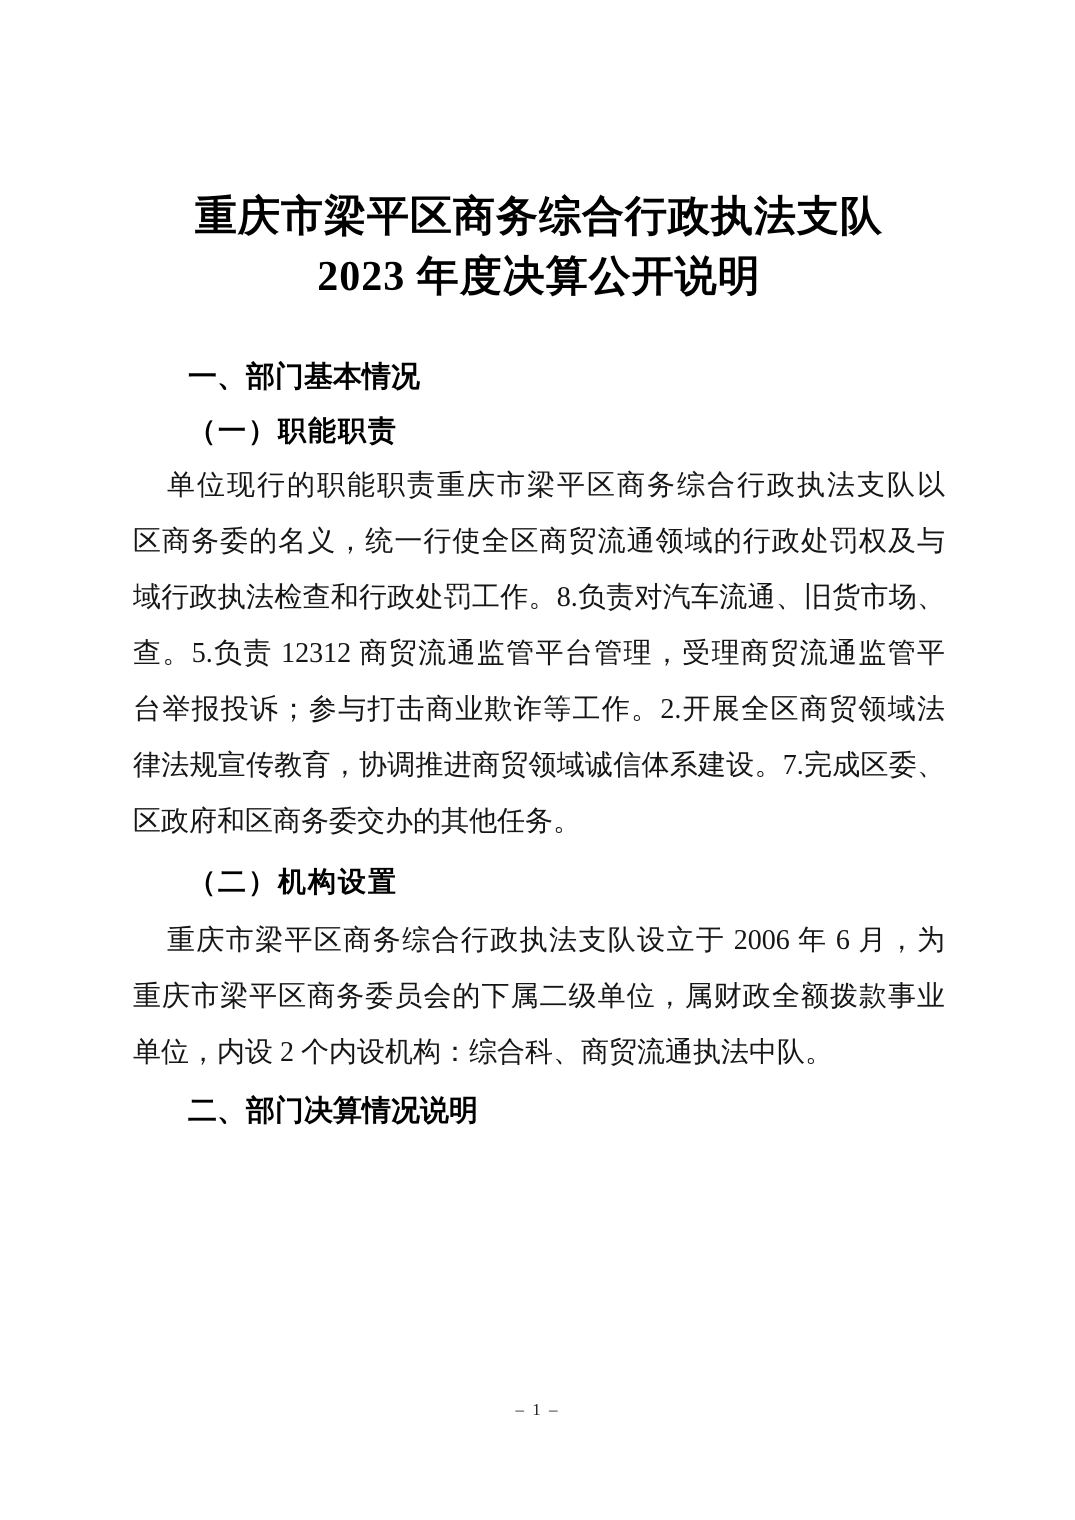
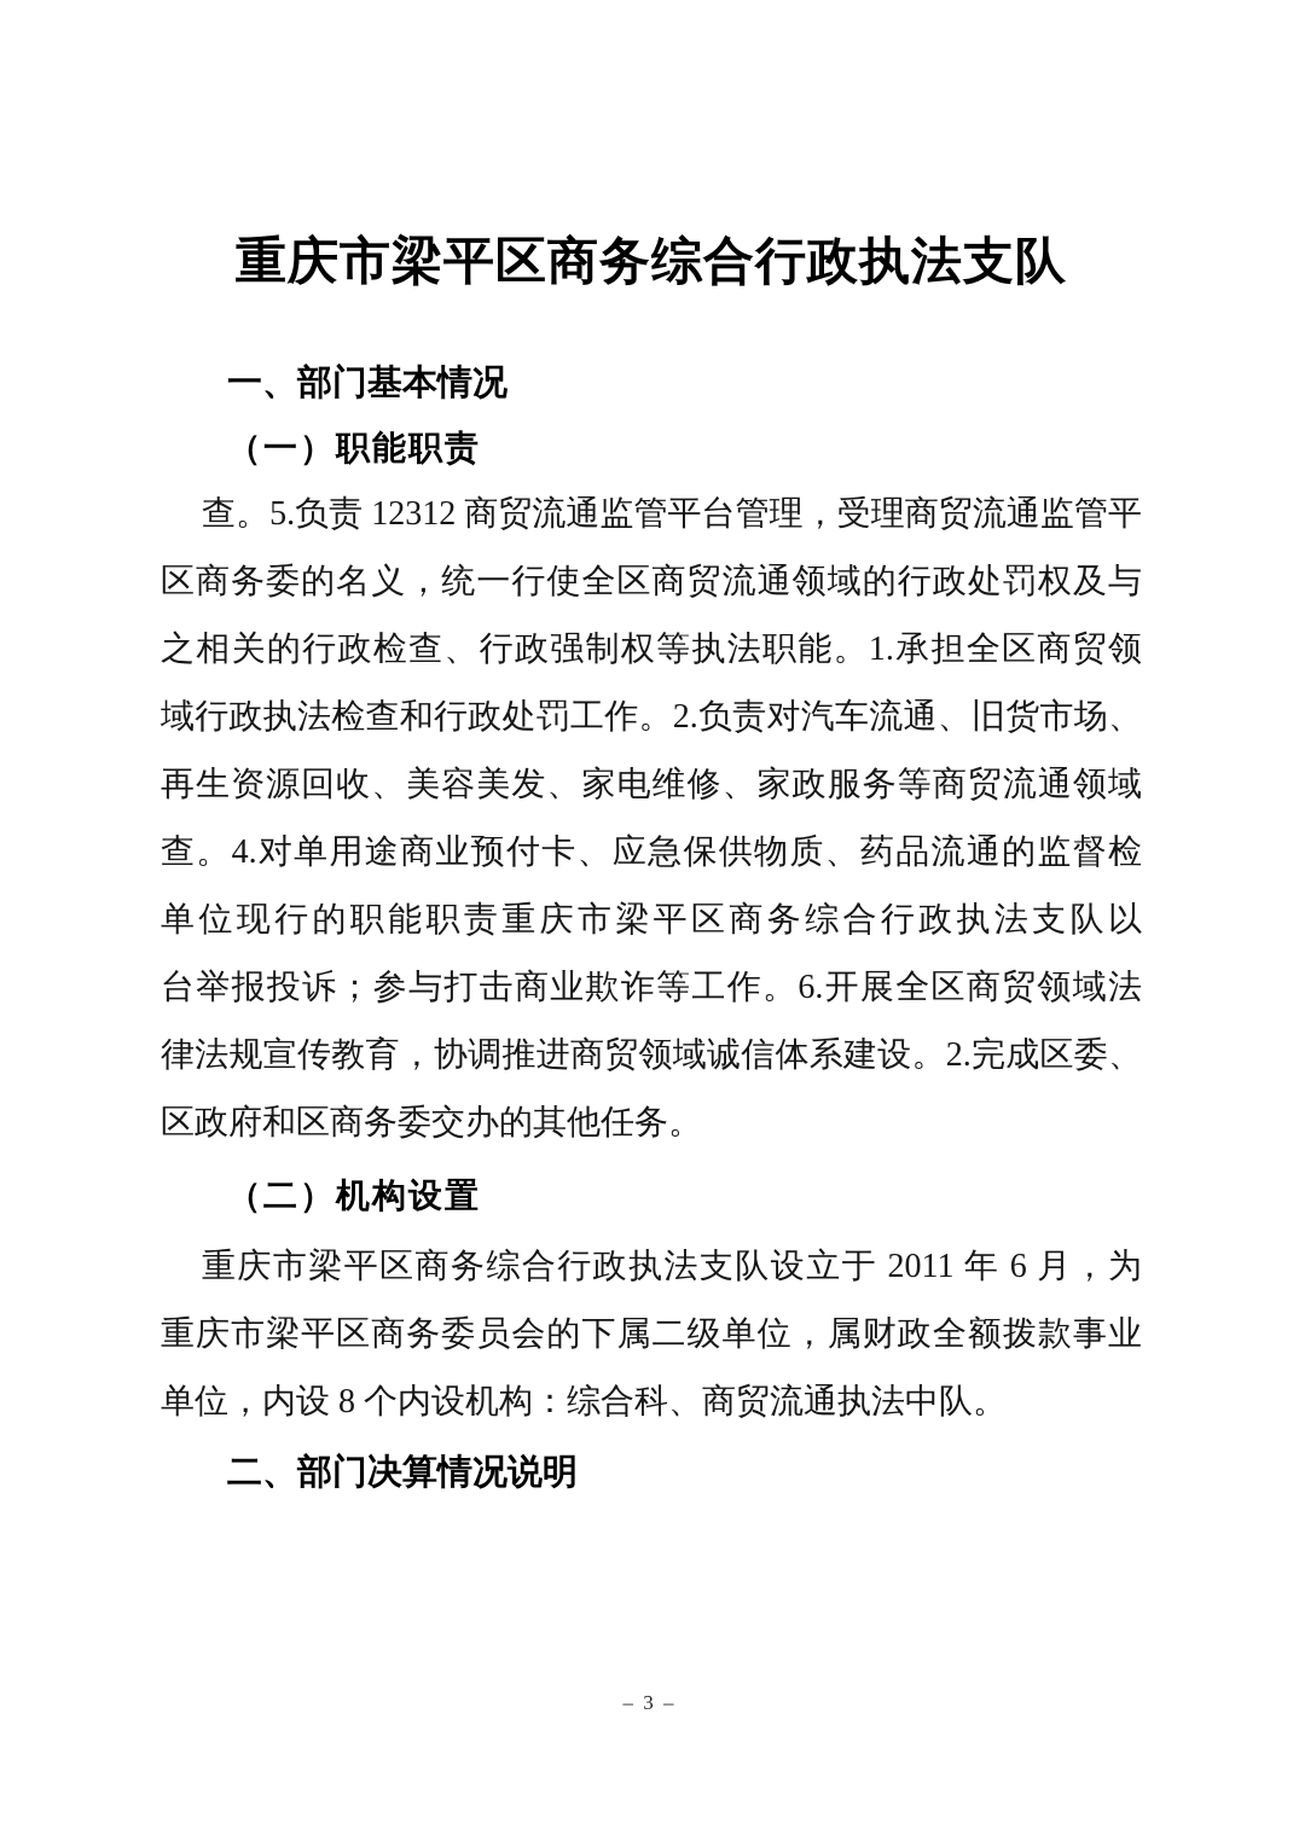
  重庆市梁平区商务综合行政执法支队
- 2023 年度决算公开说明
  一、部门基本情况
  （一）职能职责
- 单位现行的职能职责重庆市梁平区商务综合行政执法支队以
+ 查。5.负责 12312 商贸流通监管平台管理，受理商贸流通监管平
  区商务委的名义，统一行使全区商贸流通领域的行政处罚权及与
+ 之相关的行政检查、行政强制权等执法职能。1.承担全区商贸领
- 域行政执法检查和行政处罚工作。8.负责对汽车流通、旧货市场、
+ 域行政执法检查和行政处罚工作。2.负责对汽车流通、旧货市场、
+ 再生资源回收、美容美发、家电维修、家政服务等商贸流通领域
+ 查。4.对单用途商业预付卡、应急保供物质、药品流通的监督检
- 查。5.负责 12312 商贸流通监管平台管理，受理商贸流通监管平
+ 单位现行的职能职责重庆市梁平区商务综合行政执法支队以
- 台举报投诉；参与打击商业欺诈等工作。2.开展全区商贸领域法
+ 台举报投诉；参与打击商业欺诈等工作。6.开展全区商贸领域法
- 律法规宣传教育，协调推进商贸领域诚信体系建设。7.完成区委、
+ 律法规宣传教育，协调推进商贸领域诚信体系建设。2.完成区委、
  区政府和区商务委交办的其他任务。
  （二）机构设置
- 重庆市梁平区商务综合行政执法支队设立于 2006 年 6 月，为
+ 重庆市梁平区商务综合行政执法支队设立于 2011 年 6 月，为
  重庆市梁平区商务委员会的下属二级单位，属财政全额拨款事业
- 单位，内设 2 个内设机构：综合科、商贸流通执法中队。
+ 单位，内设 8 个内设机构：综合科、商贸流通执法中队。
  二、部门决算情况说明
- – 1 –
+ – 3 –
